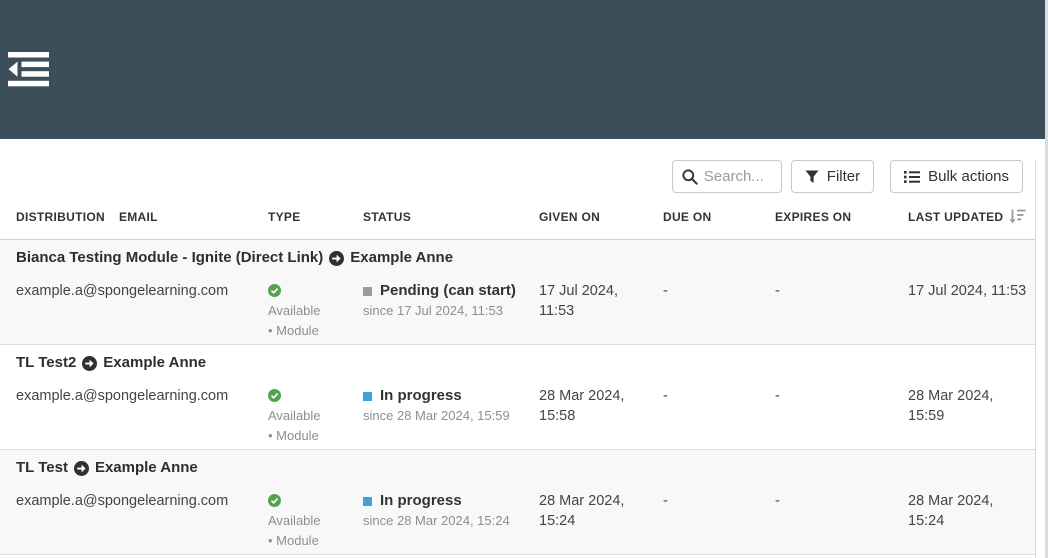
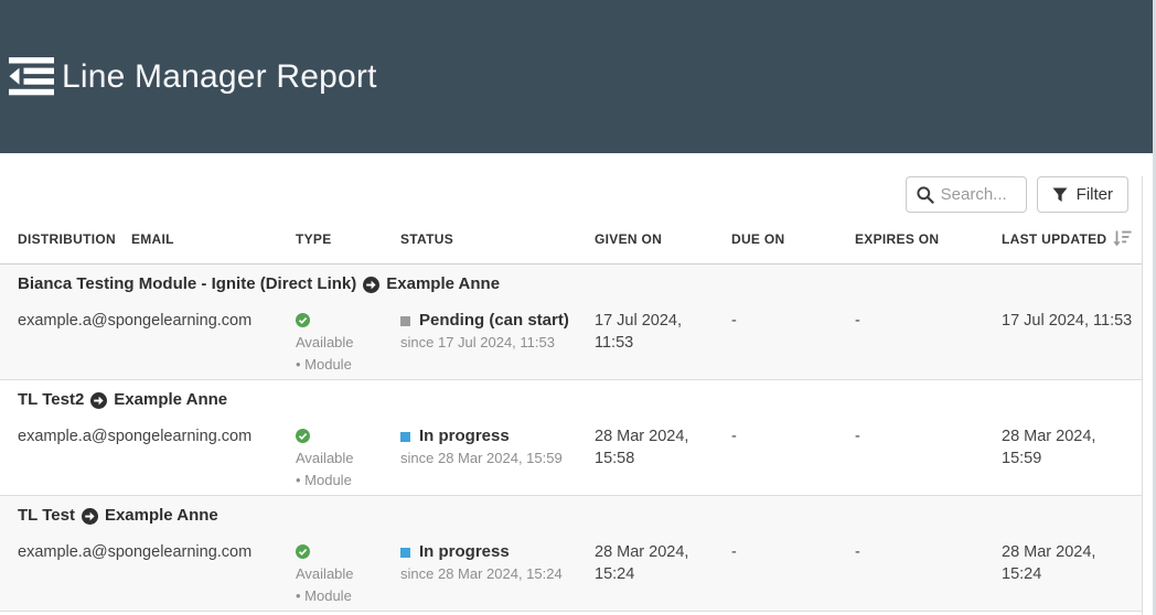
+ Line Manager Report
  Search...
  Filter
- Bulk actions
  DISTRIBUTION
  EMAIL
  TYPE
  STATUS
  GIVEN ON
  DUE ON
  EXPIRES ON
  LAST UPDATED
  Bianca Testing Module - Ignite (Direct Link)
  Example Anne
  example.a@spongelearning.com
  Available
  • Module
  Pending (can start)
  since 17 Jul 2024, 11:53
  17 Jul 2024,
  11:53
  -
  -
  17 Jul 2024, 11:53
  TL Test2
  Example Anne
  example.a@spongelearning.com
  Available
  • Module
  In progress
  since 28 Mar 2024, 15:59
  28 Mar 2024,
  15:58
  -
  -
  28 Mar 2024,
  15:59
  TL Test
  Example Anne
  example.a@spongelearning.com
  Available
  • Module
  In progress
  since 28 Mar 2024, 15:24
  28 Mar 2024,
  15:24
  -
  -
  28 Mar 2024,
  15:24
